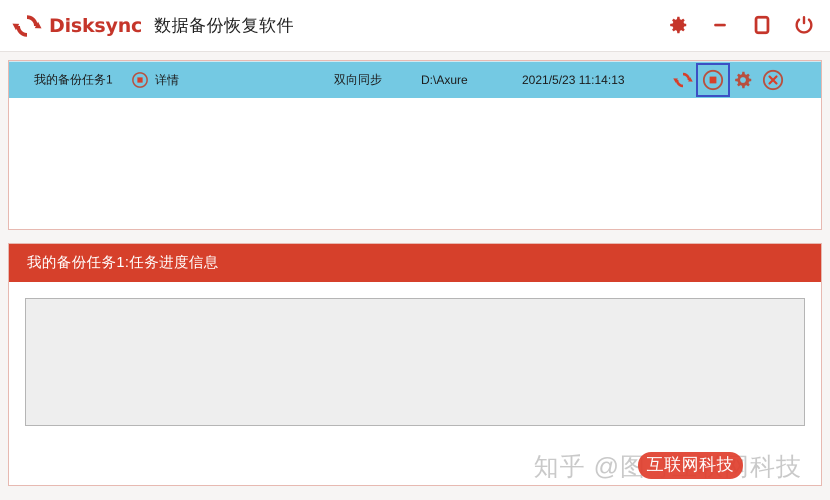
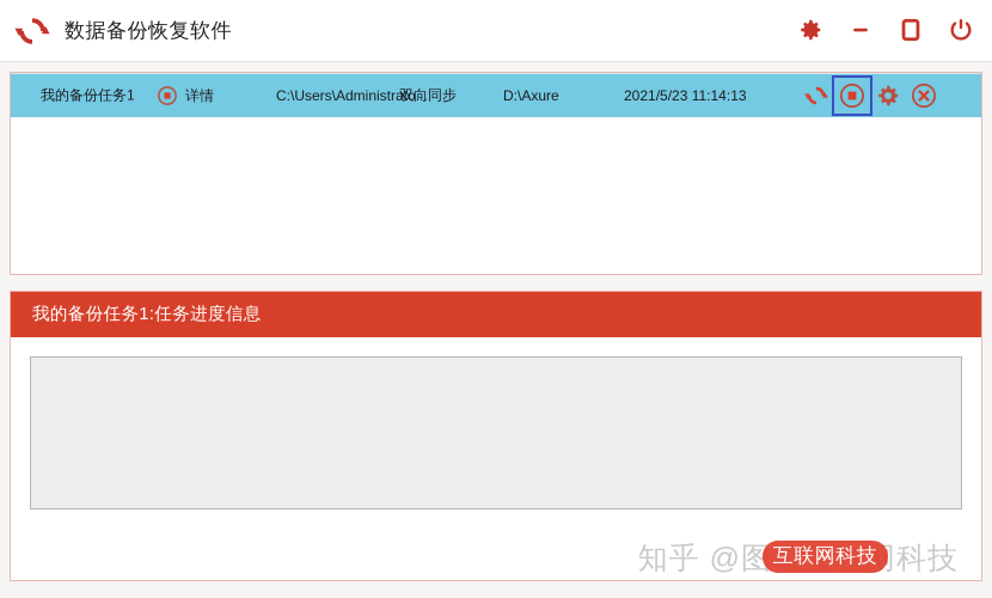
- Disksync
  数据备份恢复软件
  我的备份任务1
  详情
+ C:\Users\Administrato...
  双向同步
  D:\Axure
  2021/5/23 11:14:13
  我的备份任务1:任务进度信息
  互联网科技
